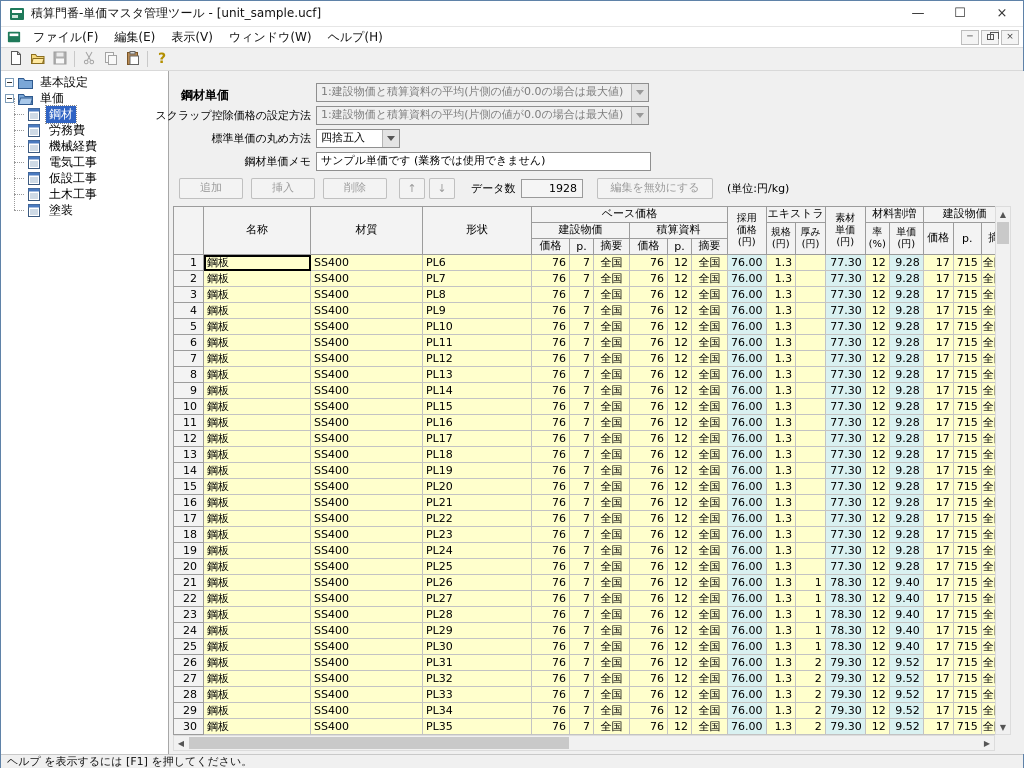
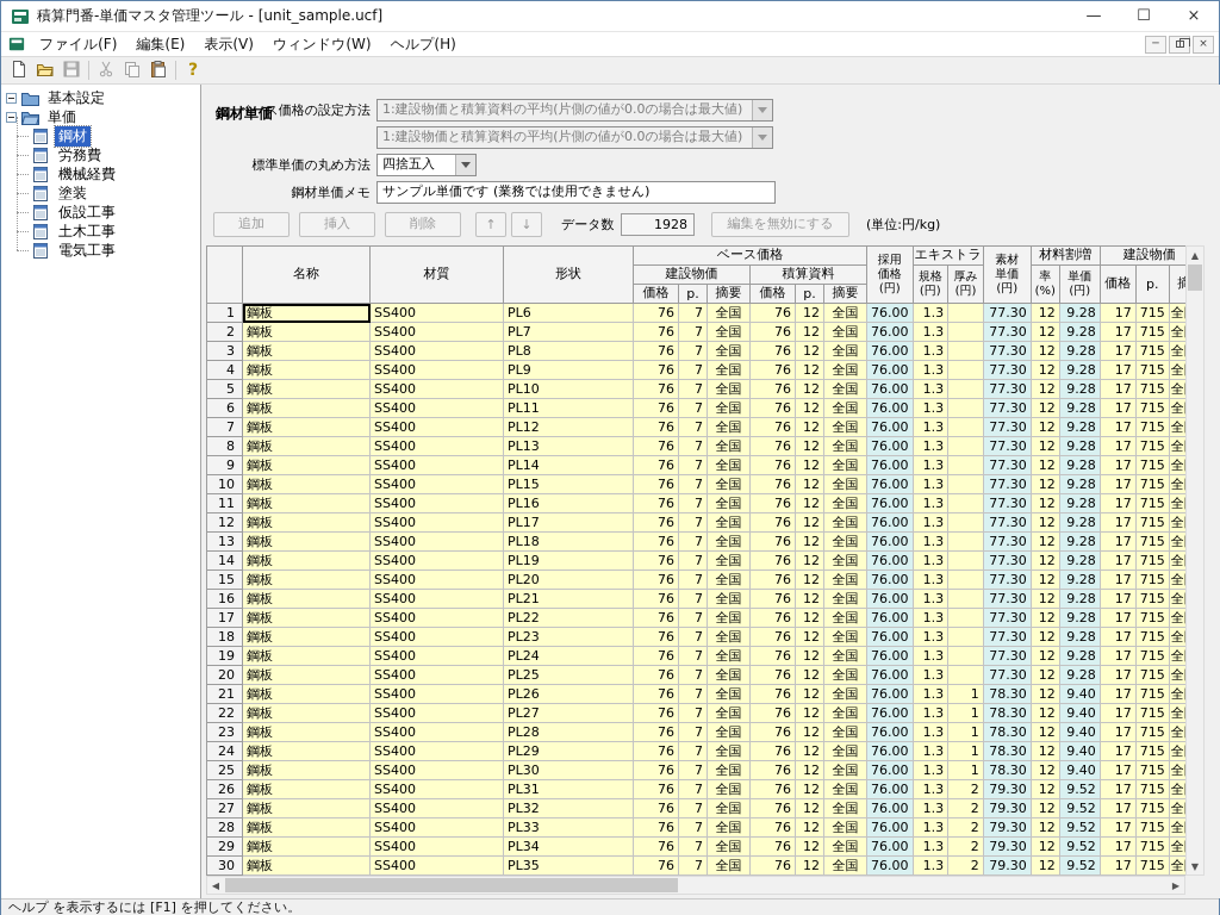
  積算門番-単価マスタ管理ツール - [unit_sample.ucf]
  —
  ☐
  ×
  ファイル(F)
  編集(E)
  表示(V)
  ウィンドウ(W)
  ヘルプ(H)
  ─
  ×
  ?
  基本設定
  単価
  鋼材
  労務費
  機械経費
- 電気工事
+ 塗装
  仮設工事
  土木工事
- 塗装
+ 電気工事
  鋼材単価
+ ベース価格の設定方法
  1:建設物価と積算資料の平均(片側の値が0.0の場合は最大値)
- スクラップ控除価格の設定方法
  1:建設物価と積算資料の平均(片側の値が0.0の場合は最大値)
  標準単価の丸め方法
  四捨五入
  鋼材単価メモ
  サンプル単価です (業務では使用できません)
  追加
  挿入
  削除
  ↑
  ↓
  データ数
  1928
  編集を無効にする
  (単位:円/kg)
  	名称	材質	形状	ベース価格	採用 価格 (円)	エキストラ	素材 単価 (円)	材料割増	建設物価
  建設物価	積算資料	規格 (円)	厚み (円)	率 (%)	単価 (円)	価格	p.	摘
  価格	p.	摘要	価格	p.	摘要
  1	鋼板	SS400	PL6	76	7	全国	76	12	全国	76.00	1.3		77.30	12	9.28	17	715	全
  2	鋼板	SS400	PL7	76	7	全国	76	12	全国	76.00	1.3		77.30	12	9.28	17	715	全
  3	鋼板	SS400	PL8	76	7	全国	76	12	全国	76.00	1.3		77.30	12	9.28	17	715	全
  4	鋼板	SS400	PL9	76	7	全国	76	12	全国	76.00	1.3		77.30	12	9.28	17	715	全
  5	鋼板	SS400	PL10	76	7	全国	76	12	全国	76.00	1.3		77.30	12	9.28	17	715	全
  6	鋼板	SS400	PL11	76	7	全国	76	12	全国	76.00	1.3		77.30	12	9.28	17	715	全
  7	鋼板	SS400	PL12	76	7	全国	76	12	全国	76.00	1.3		77.30	12	9.28	17	715	全
  8	鋼板	SS400	PL13	76	7	全国	76	12	全国	76.00	1.3		77.30	12	9.28	17	715	全
  9	鋼板	SS400	PL14	76	7	全国	76	12	全国	76.00	1.3		77.30	12	9.28	17	715	全
  10	鋼板	SS400	PL15	76	7	全国	76	12	全国	76.00	1.3		77.30	12	9.28	17	715	全
  11	鋼板	SS400	PL16	76	7	全国	76	12	全国	76.00	1.3		77.30	12	9.28	17	715	全
  12	鋼板	SS400	PL17	76	7	全国	76	12	全国	76.00	1.3		77.30	12	9.28	17	715	全
  13	鋼板	SS400	PL18	76	7	全国	76	12	全国	76.00	1.3		77.30	12	9.28	17	715	全
  14	鋼板	SS400	PL19	76	7	全国	76	12	全国	76.00	1.3		77.30	12	9.28	17	715	全
  15	鋼板	SS400	PL20	76	7	全国	76	12	全国	76.00	1.3		77.30	12	9.28	17	715	全
  16	鋼板	SS400	PL21	76	7	全国	76	12	全国	76.00	1.3		77.30	12	9.28	17	715	全
  17	鋼板	SS400	PL22	76	7	全国	76	12	全国	76.00	1.3		77.30	12	9.28	17	715	全
  18	鋼板	SS400	PL23	76	7	全国	76	12	全国	76.00	1.3		77.30	12	9.28	17	715	全
  19	鋼板	SS400	PL24	76	7	全国	76	12	全国	76.00	1.3		77.30	12	9.28	17	715	全
  20	鋼板	SS400	PL25	76	7	全国	76	12	全国	76.00	1.3		77.30	12	9.28	17	715	全
  21	鋼板	SS400	PL26	76	7	全国	76	12	全国	76.00	1.3	1	78.30	12	9.40	17	715	全
  22	鋼板	SS400	PL27	76	7	全国	76	12	全国	76.00	1.3	1	78.30	12	9.40	17	715	全
  23	鋼板	SS400	PL28	76	7	全国	76	12	全国	76.00	1.3	1	78.30	12	9.40	17	715	全
  24	鋼板	SS400	PL29	76	7	全国	76	12	全国	76.00	1.3	1	78.30	12	9.40	17	715	全
  25	鋼板	SS400	PL30	76	7	全国	76	12	全国	76.00	1.3	1	78.30	12	9.40	17	715	全
  26	鋼板	SS400	PL31	76	7	全国	76	12	全国	76.00	1.3	2	79.30	12	9.52	17	715	全
  27	鋼板	SS400	PL32	76	7	全国	76	12	全国	76.00	1.3	2	79.30	12	9.52	17	715	全
  28	鋼板	SS400	PL33	76	7	全国	76	12	全国	76.00	1.3	2	79.30	12	9.52	17	715	全
  29	鋼板	SS400	PL34	76	7	全国	76	12	全国	76.00	1.3	2	79.30	12	9.52	17	715	全
  30	鋼板	SS400	PL35	76	7	全国	76	12	全国	76.00	1.3	2	79.30	12	9.52	17	715	全
  ▲
  ▼
  ◀
  ▶
  ヘルプ を表示するには [F1] を押してください。
